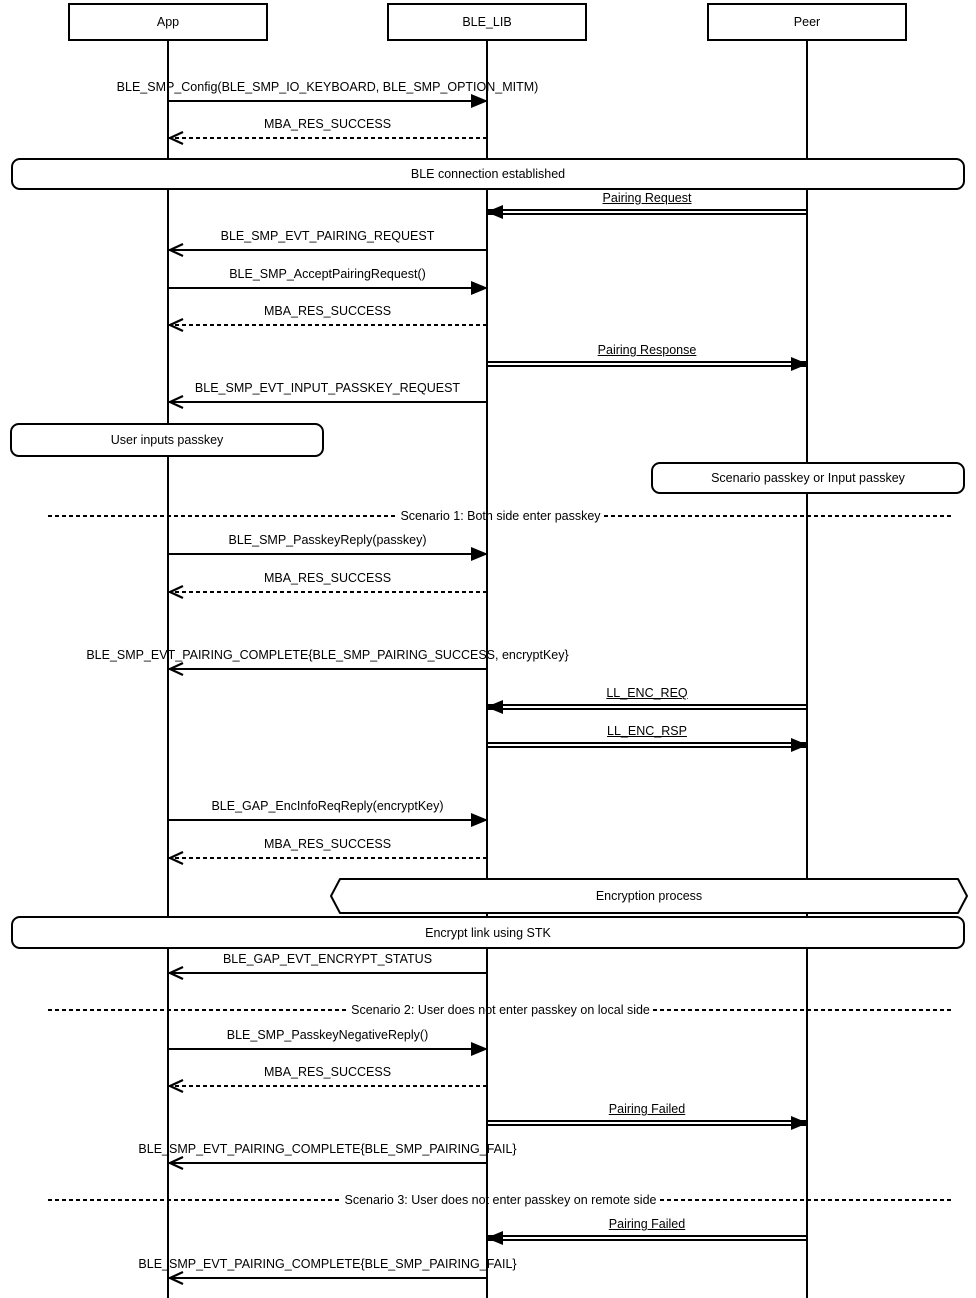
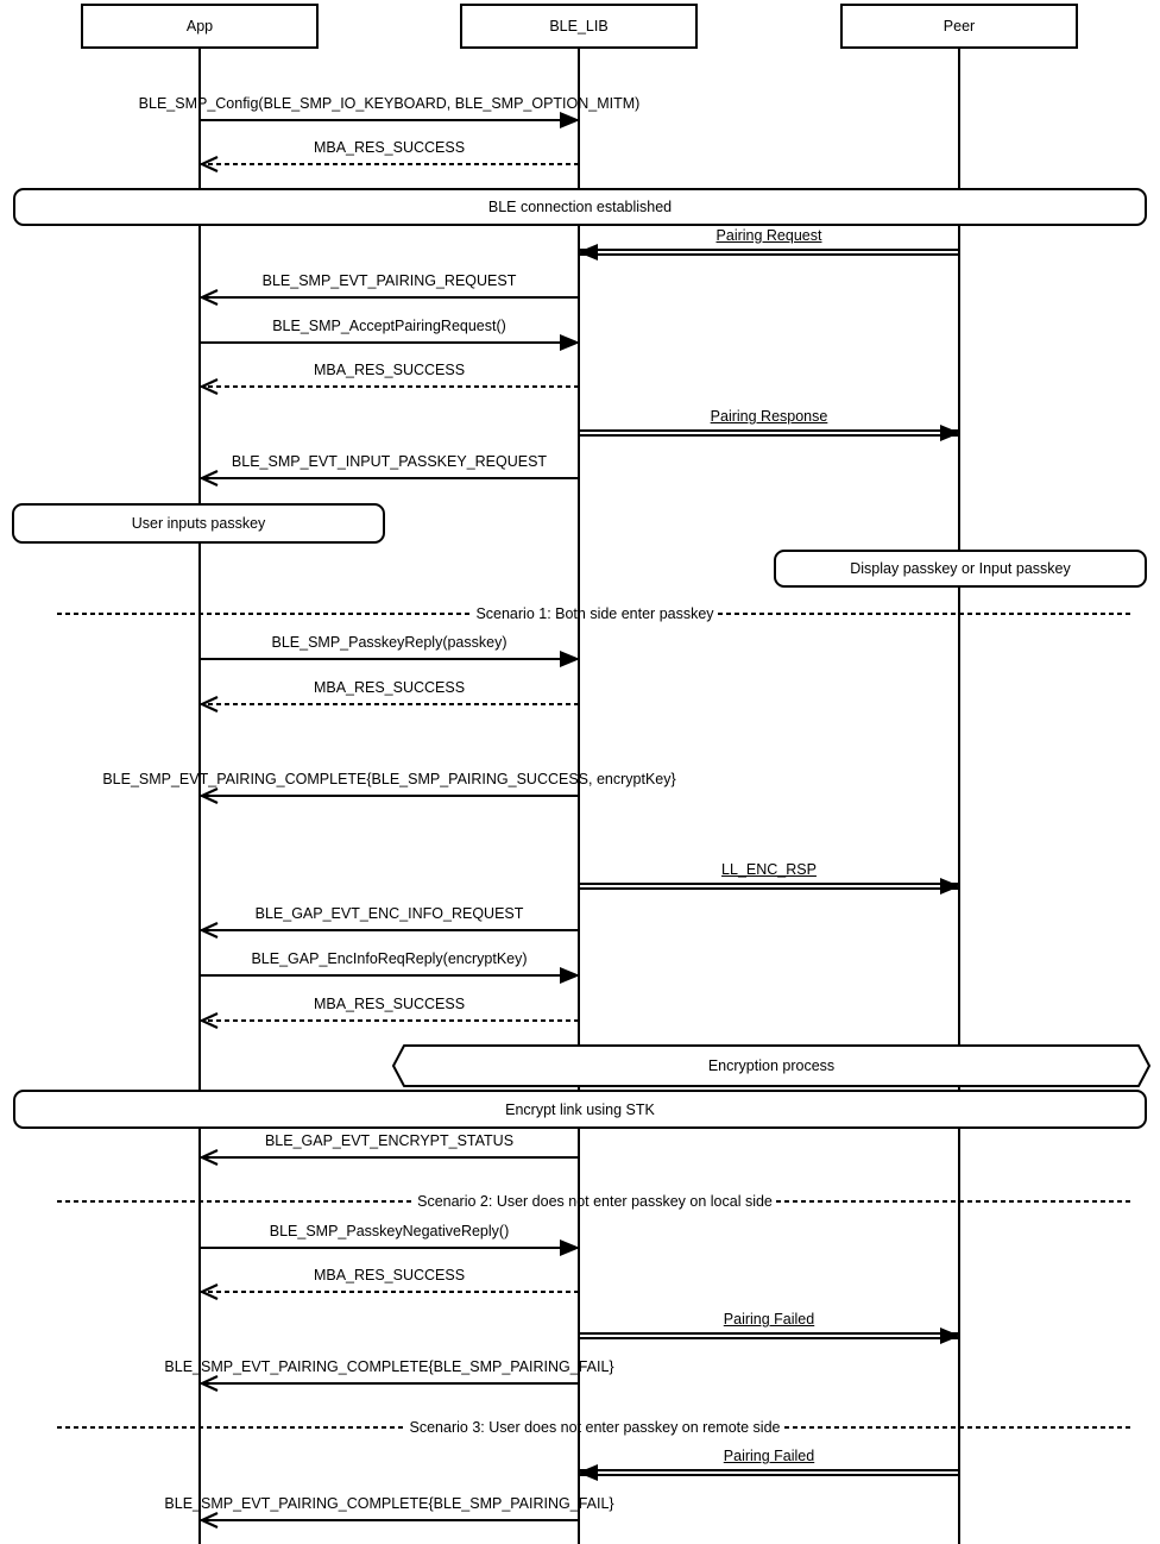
  App
  BLE_LIB
  Peer
  BLE_SMP_Config(BLE_SMP_IO_KEYBOARD, BLE_SMP_OPTION_MITM)
  MBA_RES_SUCCESS
  Pairing Request
  BLE_SMP_EVT_PAIRING_REQUEST
  BLE_SMP_AcceptPairingRequest()
  MBA_RES_SUCCESS
  Pairing Response
  BLE_SMP_EVT_INPUT_PASSKEY_REQUEST
  BLE_SMP_PasskeyReply(passkey)
  MBA_RES_SUCCESS
  BLE_SMP_EVT_PAIRING_COMPLETE{BLE_SMP_PAIRING_SUCCESS, encryptKey}
- LL_ENC_REQ
  LL_ENC_RSP
+ BLE_GAP_EVT_ENC_INFO_REQUEST
  BLE_GAP_EncInfoReqReply(encryptKey)
  MBA_RES_SUCCESS
  BLE_GAP_EVT_ENCRYPT_STATUS
  BLE_SMP_PasskeyNegativeReply()
  MBA_RES_SUCCESS
  Pairing Failed
  BLE_SMP_EVT_PAIRING_COMPLETE{BLE_SMP_PAIRING_FAIL}
  Pairing Failed
  BLE_SMP_EVT_PAIRING_COMPLETE{BLE_SMP_PAIRING_FAIL}
  BLE connection established
  User inputs passkey
- Scenario passkey or Input passkey
+ Display passkey or Input passkey
  Encrypt link using STK
  Encryption process
  Scenario 1: Both side enter passkey
  Scenario 2: User does not enter passkey on local side
  Scenario 3: User does not enter passkey on remote side
